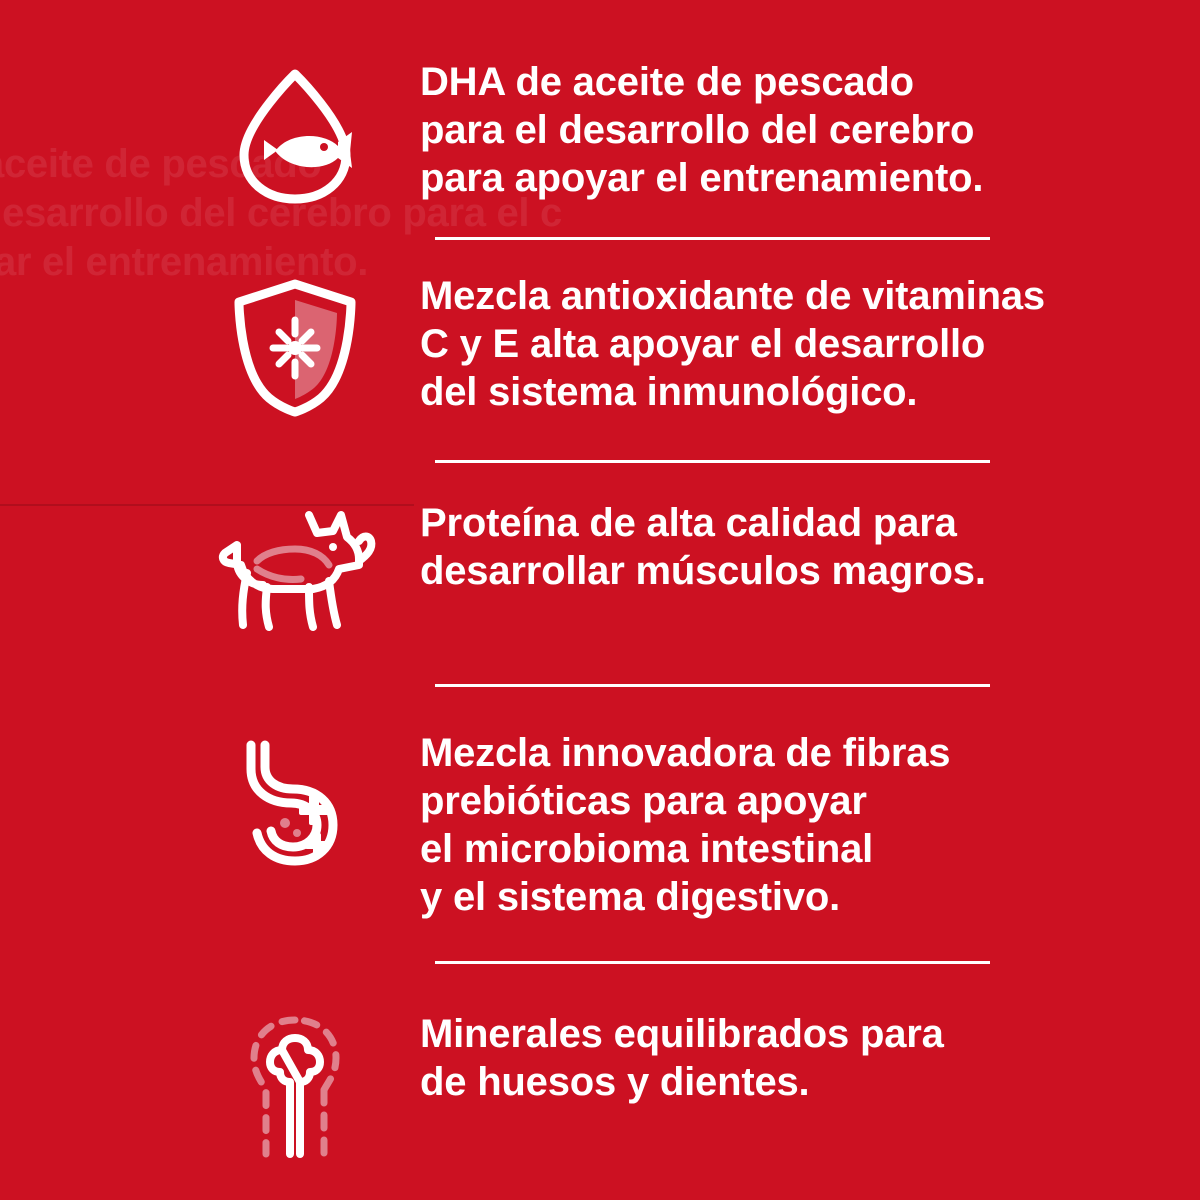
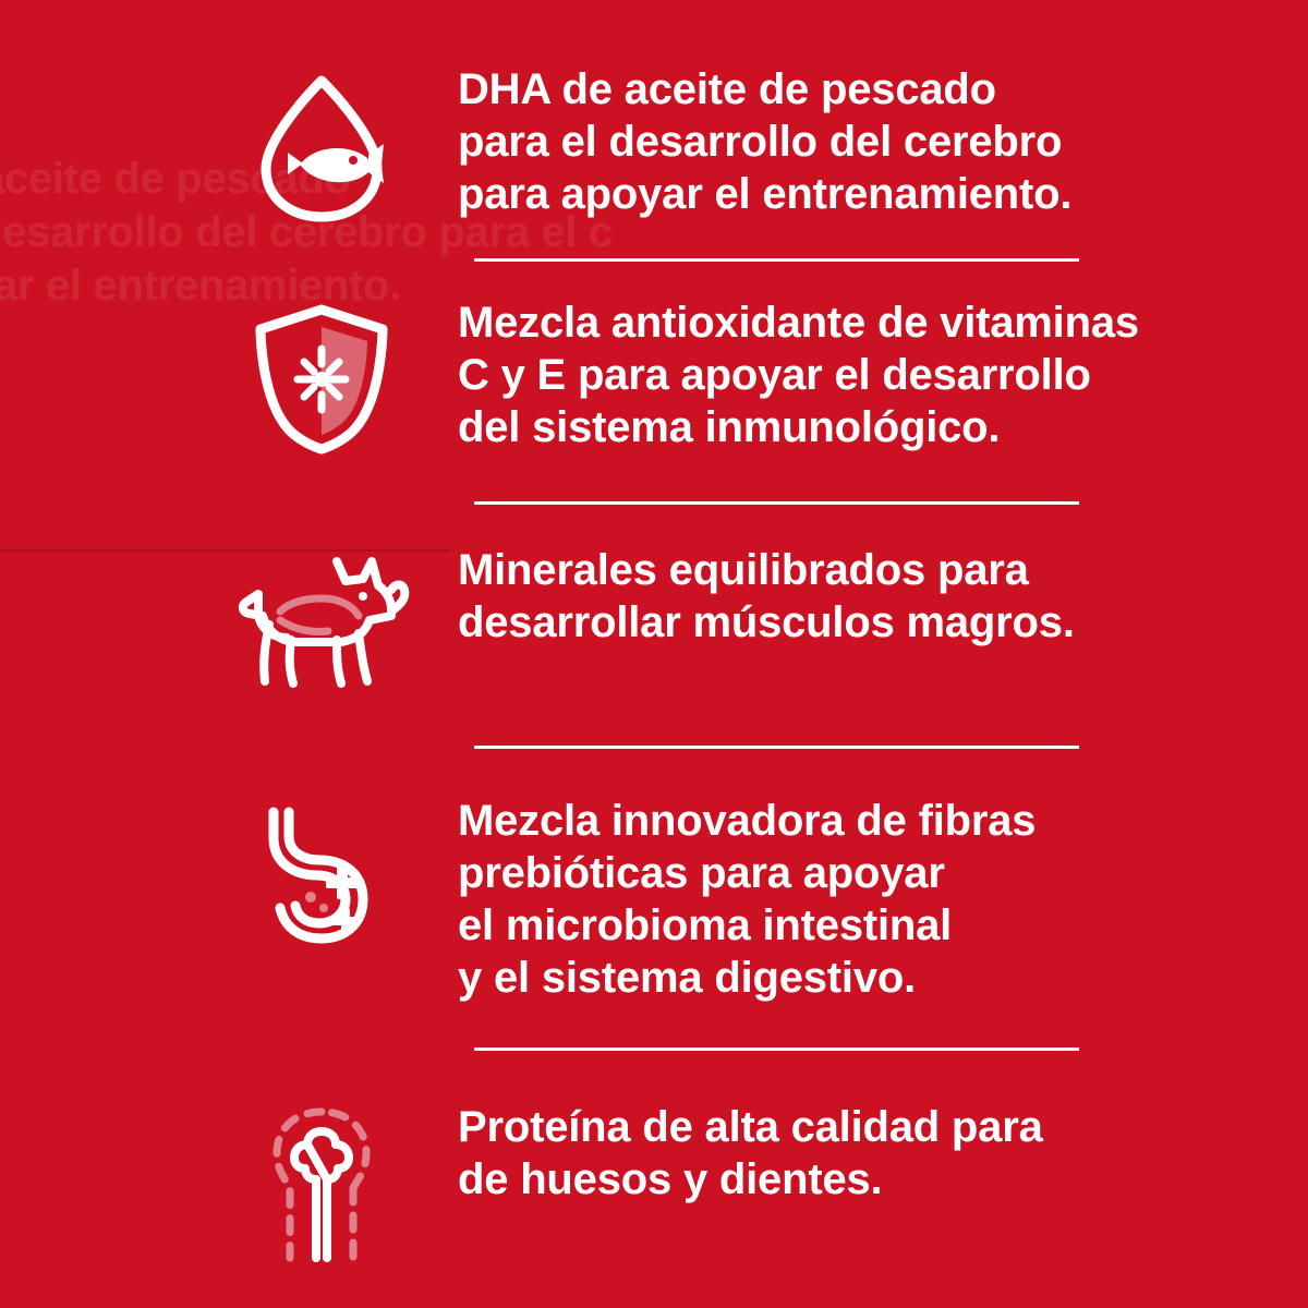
  ceite de pesad
  esarrollo del cerebro para el c
  ar el entrenamiento.
  DHA de aceite de pescado
  para el desarrollo del cerebro
  para apoyar el entrenamiento.
  Mezcla antioxidante de vitaminas
- C y E alta apoyar el desarrollo
+ C y E para apoyar el desarrollo
  del sistema inmunológico.
- Proteína de alta calidad para
+ Minerales equilibrados para
  desarrollar músculos magros.
  Mezcla innovadora de fibras
  prebióticas para apoyar
  el microbioma intestinal
  y el sistema digestivo.
- Minerales equilibrados para
+ Proteína de alta calidad para
  de huesos y dientes.
